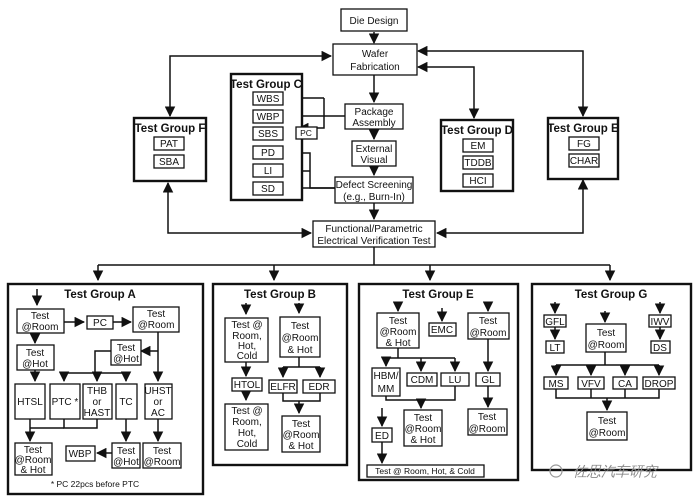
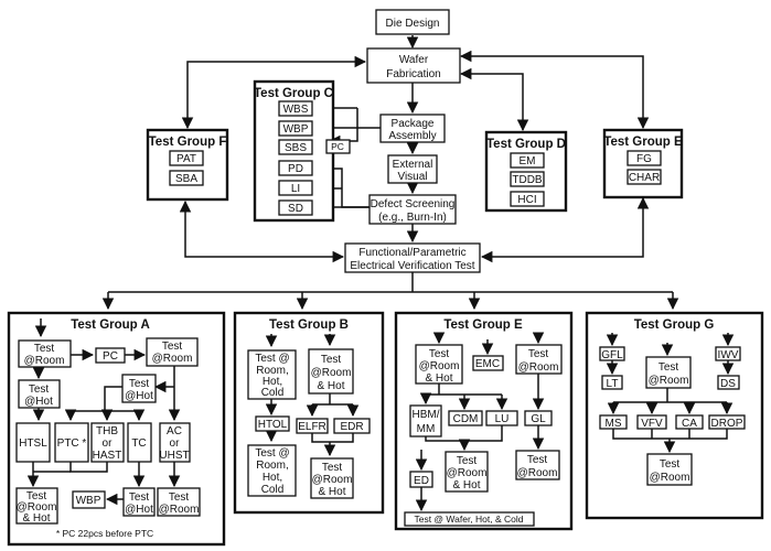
  Die Design
  Wafer
  Fabrication
  Package
  Assembly
  External
  Visual
  Defect Screening
  (e.g., Burn-In)
  Functional/Parametric
  Electrical Verification Test
  Test Group C
  WBS
  WBP
  SBS
  PD
  LI
  SD
  PC
  Test Group F
  PAT
  SBA
  Test Group D
  EM
  TDDB
  HCI
  Test Group E
  FG
  CHAR
  Test Group A
  Test
  @Room
  PC
  Test
  @Room
  Test
  @Hot
  Test
  @Hot
  HTSL
  PTC *
  THB
  or
  HAST
  TC
- UHST
+ AC
  or
- AC
+ UHST
  Test
  @Room
  & Hot
  WBP
  Test
  @Hot
  Test
  @Room
  * PC 22pcs before PTC
  Test Group B
  Test @
  Room,
  Hot,
  Cold
  Test
  @Room
  & Hot
  HTOL
  ELFR
  EDR
  Test @
  Room,
  Hot,
  Cold
  Test
  @Room
  & Hot
  Test Group E
  Test
  @Room
  & Hot
  EMC
  Test
  @Room
  HBM/
  MM
  CDM
  LU
  GL
  ED
  Test
  @Room
  & Hot
  Test
  @Room
- Test @ Room, Hot, & Cold
+ Test @ Wafer, Hot, & Cold
  Test Group G
  GFL
  LT
  Test
  @Room
  IWV
  DS
  MS
  VFV
  CA
  DROP
  Test
  @Room
- 佐思汽车研究
